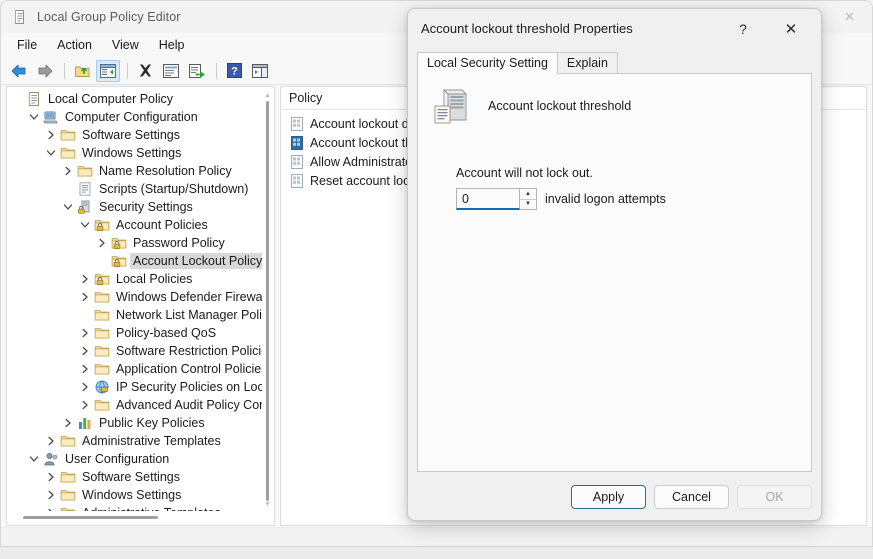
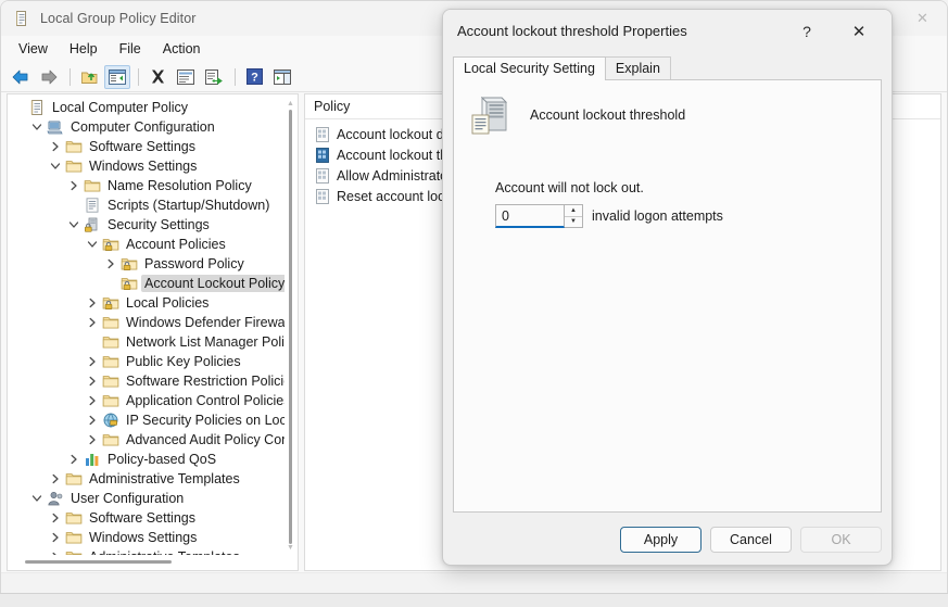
  Local Group Policy Editor
  ✕
- File
+ View
- Action
+ Help
- View
+ File
- Help
+ Action
  ?
  Local Computer Policy
  Computer Configuration
  Software Settings
  Windows Settings
  Name Resolution Policy
  Scripts (Startup/Shutdown)
  Security Settings
  Account Policies
  Password Policy
  Account Lockout Policy
  Local Policies
  Windows Defender Firewa
  Network List Manager Poli
- Policy-based QoS
+ Public Key Policies
  Software Restriction Polici
  Application Control Policie
  IP Security Policies on Loc
  Advanced Audit Policy Co
- Public Key Policies
+ Policy-based QoS
  Administrative Templates
  User Configuration
  Software Settings
  Windows Settings
  Policy
  Account lockout d
  Account lockout t
  Allow Administrat
  Reset account lo
  Account lockout threshold Properties
  ?
  ✕
  Local Security Setting
  Explain
  Account lockout threshold
  Account will not lock out.
  0
  invalid logon attempts
  Apply
  Cancel
  OK
